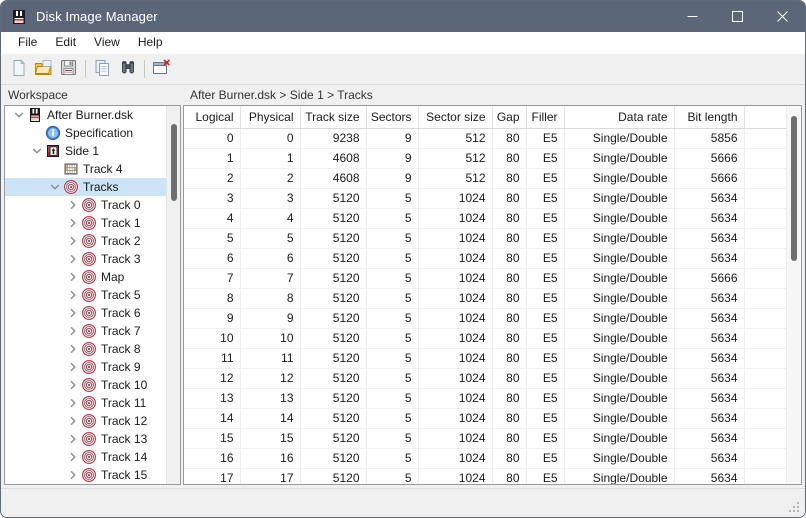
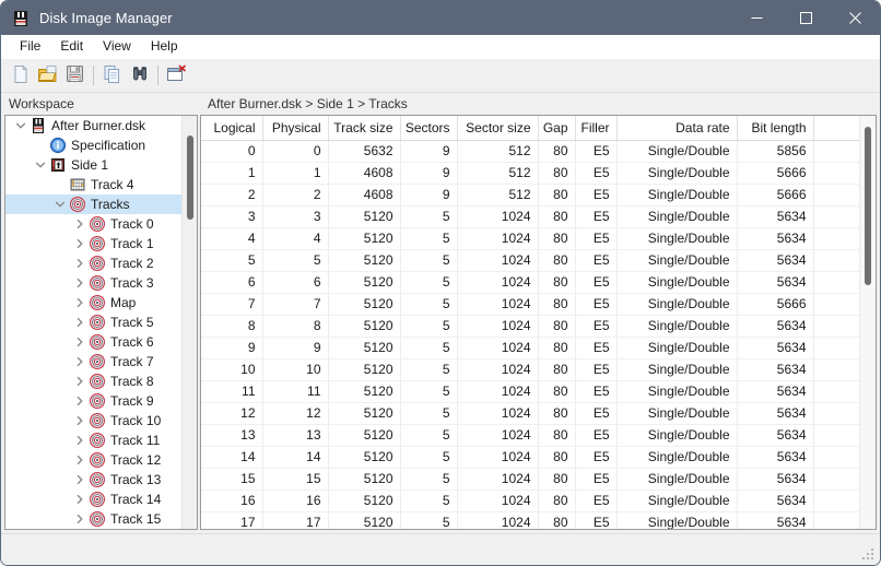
  Disk Image Manager
  File
  Edit
  View
  Help
  Workspace
  After Burner.dsk
  Specification
  Side 1
  Track 4
  Tracks
  Track 0
  Track 1
  Track 2
  Track 3
  Map
  Track 5
  Track 6
  Track 7
  Track 8
  Track 9
  Track 10
  Track 11
  Track 12
  Track 13
  Track 14
  Track 15
  After Burner.dsk > Side 1 > Tracks
  Logical	Physical	Track size	Sectors	Sector size	Gap	Filler	Data rate	Bit length
- 0	0	9238	9	512	80	E5	Single/Double	5856
+ 0	0	5632	9	512	80	E5	Single/Double	5856
  1	1	4608	9	512	80	E5	Single/Double	5666
  2	2	4608	9	512	80	E5	Single/Double	5666
  3	3	5120	5	1024	80	E5	Single/Double	5634
  4	4	5120	5	1024	80	E5	Single/Double	5634
  5	5	5120	5	1024	80	E5	Single/Double	5634
  6	6	5120	5	1024	80	E5	Single/Double	5634
  7	7	5120	5	1024	80	E5	Single/Double	5666
  8	8	5120	5	1024	80	E5	Single/Double	5634
  9	9	5120	5	1024	80	E5	Single/Double	5634
  10	10	5120	5	1024	80	E5	Single/Double	5634
  11	11	5120	5	1024	80	E5	Single/Double	5634
  12	12	5120	5	1024	80	E5	Single/Double	5634
  13	13	5120	5	1024	80	E5	Single/Double	5634
  14	14	5120	5	1024	80	E5	Single/Double	5634
  15	15	5120	5	1024	80	E5	Single/Double	5634
  16	16	5120	5	1024	80	E5	Single/Double	5634
  17	17	5120	5	1024	80	E5	Single/Double	5634
